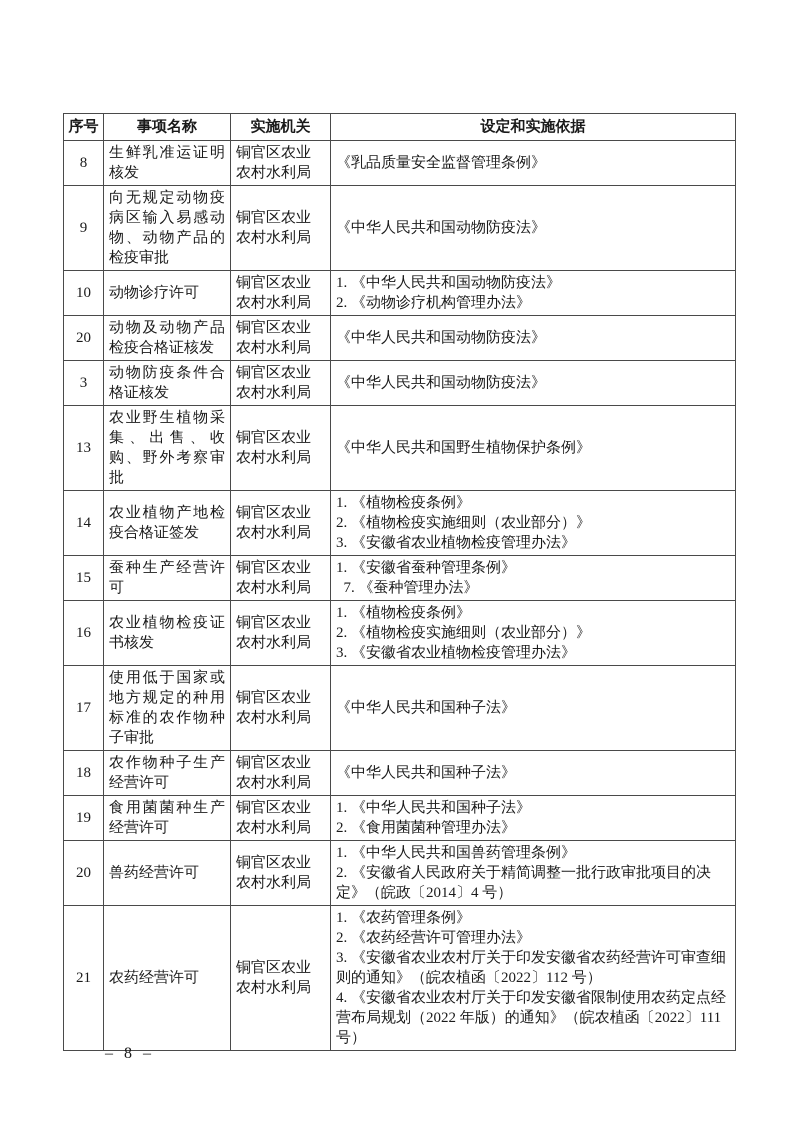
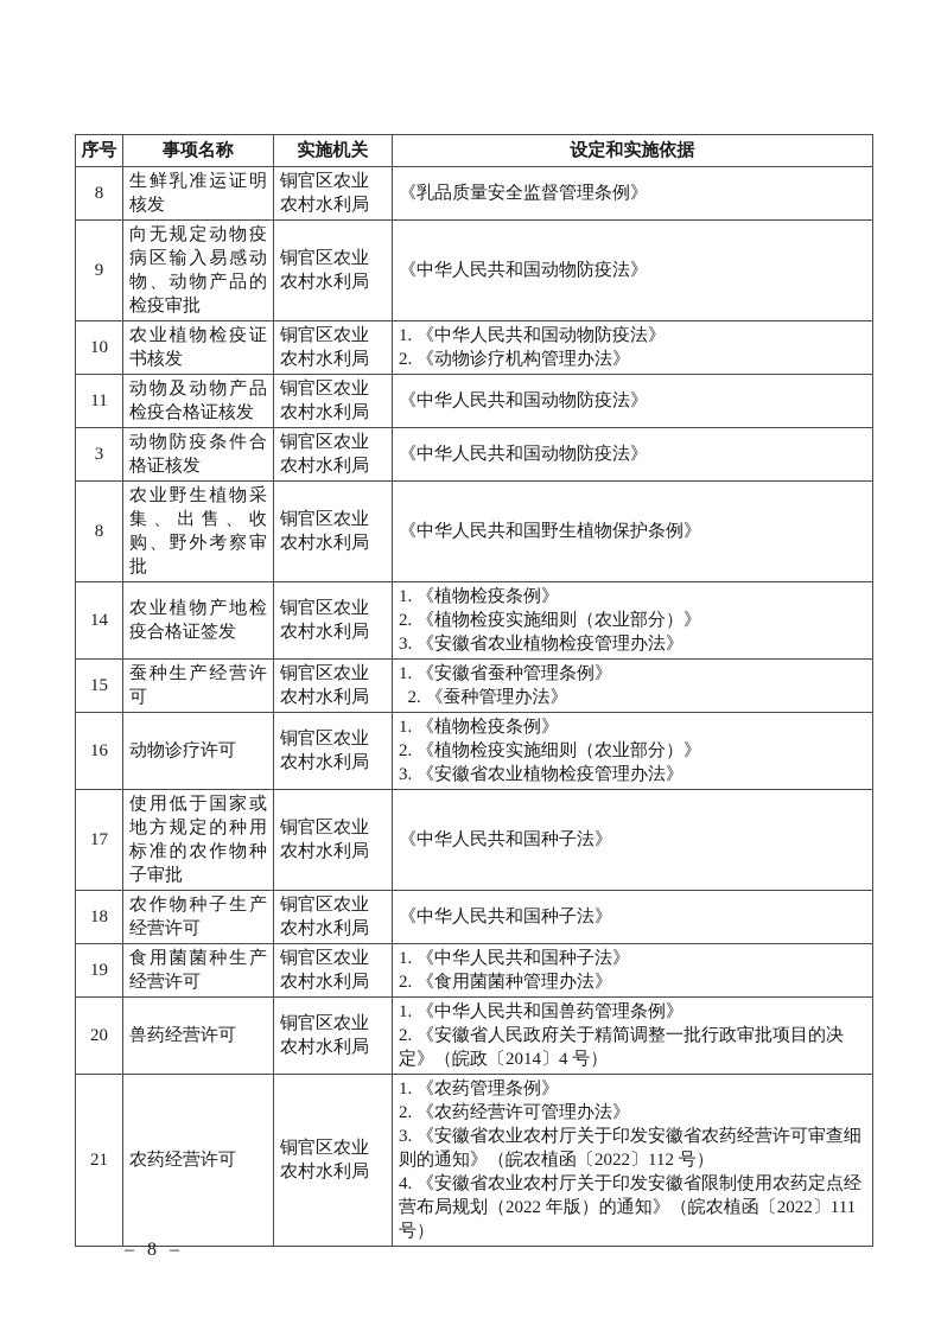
  序号	事项名称	实施机关	设定和实施依据
  8	生鲜乳准运证明核发	铜官区农业农村水利局	《乳品质量安全监督管理条例》
  9	向无规定动物疫病区输入易感动物、动物产品的检疫审批	铜官区农业农村水利局	《中华人民共和国动物防疫法》
- 10	动物诊疗许可	铜官区农业农村水利局	1. 《中华人民共和国动物防疫法》2. 《动物诊疗机构管理办法》
+ 10	农业植物检疫证书核发	铜官区农业农村水利局	1. 《中华人民共和国动物防疫法》2. 《动物诊疗机构管理办法》
- 20	动物及动物产品检疫合格证核发	铜官区农业农村水利局	《中华人民共和国动物防疫法》
+ 11	动物及动物产品检疫合格证核发	铜官区农业农村水利局	《中华人民共和国动物防疫法》
  3	动物防疫条件合格证核发	铜官区农业农村水利局	《中华人民共和国动物防疫法》
- 13	农业野生植物采集、出售、收购、野外考察审批	铜官区农业农村水利局	《中华人民共和国野生植物保护条例》
+ 8	农业野生植物采集、出售、收购、野外考察审批	铜官区农业农村水利局	《中华人民共和国野生植物保护条例》
  14	农业植物产地检疫合格证签发	铜官区农业农村水利局	1. 《植物检疫条例》2. 《植物检疫实施细则（农业部分）》3. 《安徽省农业植物检疫管理办法》
- 15	蚕种生产经营许可	铜官区农业农村水利局	1. 《安徽省蚕种管理条例》 7. 《蚕种管理办法》
+ 15	蚕种生产经营许可	铜官区农业农村水利局	1. 《安徽省蚕种管理条例》 2. 《蚕种管理办法》
- 16	农业植物检疫证书核发	铜官区农业农村水利局	1. 《植物检疫条例》2. 《植物检疫实施细则（农业部分）》3. 《安徽省农业植物检疫管理办法》
+ 16	动物诊疗许可	铜官区农业农村水利局	1. 《植物检疫条例》2. 《植物检疫实施细则（农业部分）》3. 《安徽省农业植物检疫管理办法》
  17	使用低于国家或地方规定的种用标准的农作物种子审批	铜官区农业农村水利局	《中华人民共和国种子法》
  18	农作物种子生产经营许可	铜官区农业农村水利局	《中华人民共和国种子法》
  19	食用菌菌种生产经营许可	铜官区农业农村水利局	1. 《中华人民共和国种子法》2. 《食用菌菌种管理办法》
  20	兽药经营许可	铜官区农业农村水利局	1. 《中华人民共和国兽药管理条例》2. 《安徽省人民政府关于精简调整一批行政审批项目的决定》（皖政〔2014〕4 号）
  21	农药经营许可	铜官区农业农村水利局	1. 《农药管理条例》2. 《农药经营许可管理办法》3. 《安徽省农业农村厅关于印发安徽省农药经营许可审查细则的通知》（皖农植函〔2022〕112 号）4. 《安徽省农业农村厅关于印发安徽省限制使用农药定点经营布局规划（2022 年版）的通知》（皖农植函〔2022〕111 号）
  – 8 –
